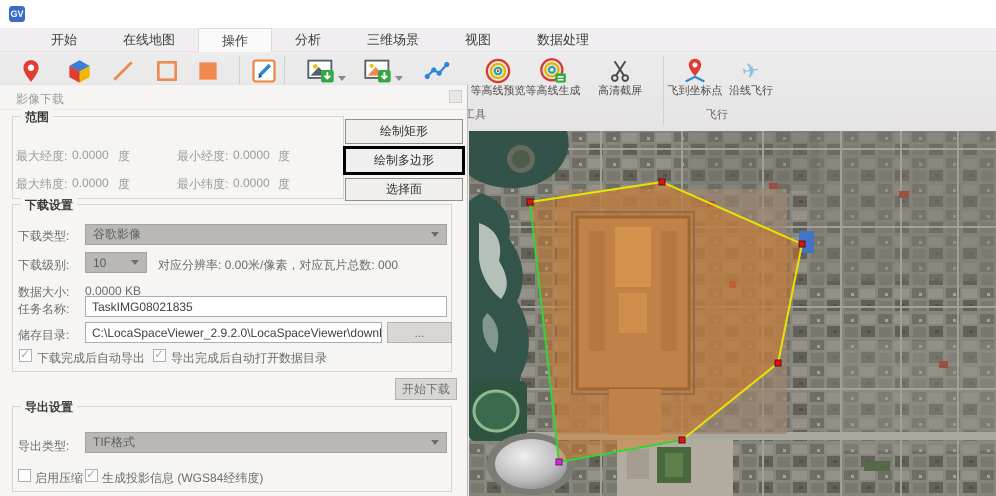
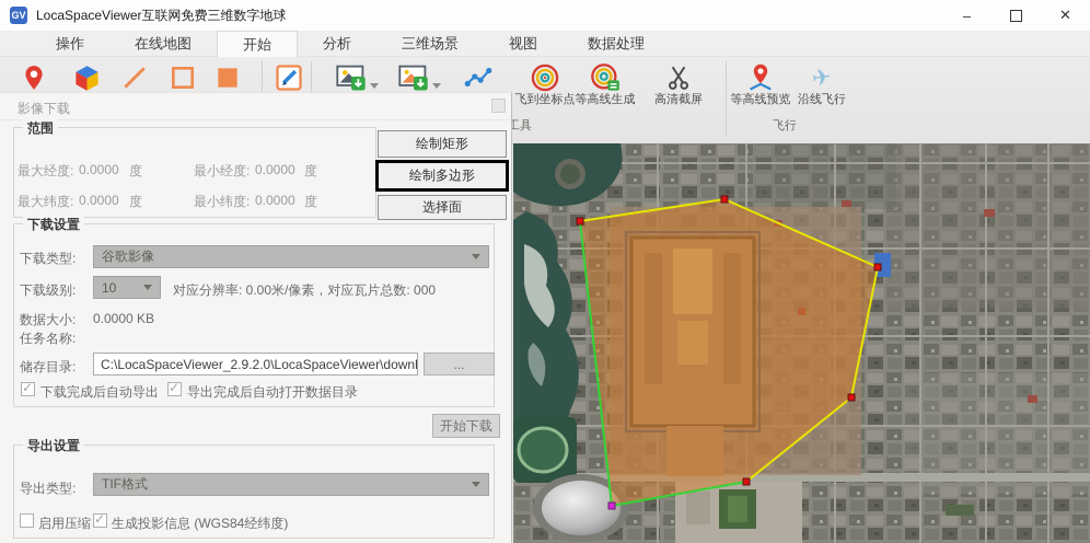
  GV
+ LocaSpaceViewer互联网免费三维数字地球
+ –
+ ✕
- 开始
+ 操作
  在线地图
- 操作
+ 开始
  分析
  三维场景
  视图
  数据处理
- 等高线预览
+ 飞到坐标点
  等高线生成
  高清截屏
  工具
- 飞到坐标点
+ 等高线预览
  沿线飞行
  飞行
  影像下载
  范围
  最大经度:
  0.0000
  度
  最小经度:
  0.0000
  度
  最大纬度:
  0.0000
  度
  最小纬度:
  0.0000
  度
  绘制矩形
  绘制多边形
  选择面
  下载设置
  下载类型:
  谷歌影像
  下载级别:
  10
  对应分辨率: 0.00米/像素，对应瓦片总数: 000
  数据大小:
  0.0000 KB
  任务名称:
- TaskIMG08021835
  储存目录:
  C:\LocaSpaceViewer_2.9.2.0\LocaSpaceViewer\downl
  ...
  下载完成后自动导出
  导出完成后自动打开数据目录
  开始下载
  导出设置
  导出类型:
  TIF格式
  启用压缩
  生成投影信息 (WGS84经纬度)
